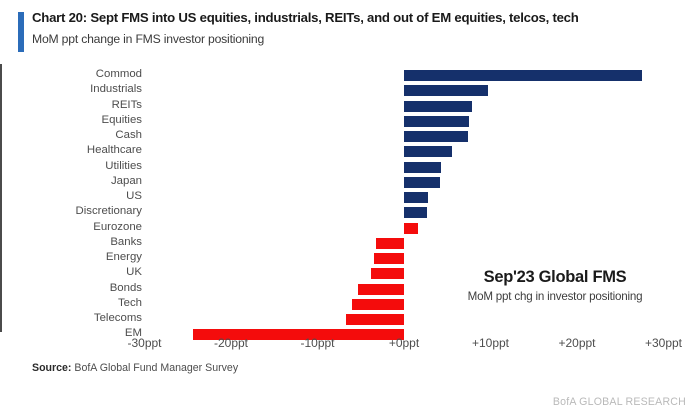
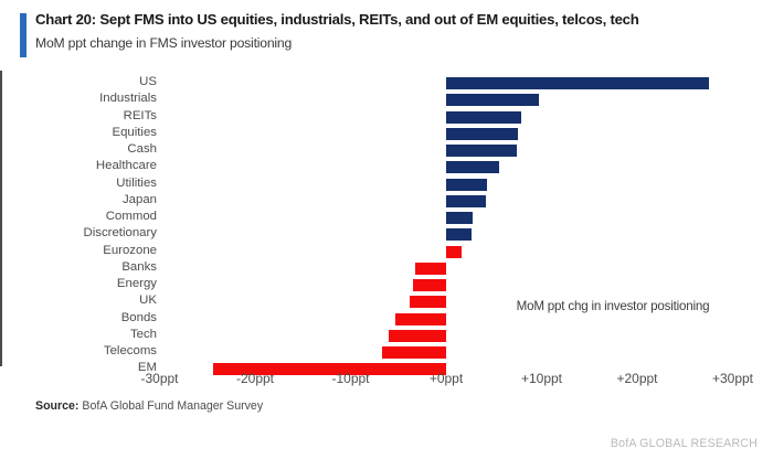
  Chart 20: Sept FMS into US equities, industrials, REITs, and out of EM equities, telcos, tech
  MoM ppt change in FMS investor positioning
- Commod
+ US
  Industrials
  REITs
  Equities
  Cash
  Healthcare
  Utilities
  Japan
- US
+ Commod
  Discretionary
  Eurozone
  Banks
  Energy
  UK
  Bonds
  Tech
  Telecoms
  EM
  -30ppt
  -20ppt
  -10ppt
  +0ppt
  +10ppt
  +20ppt
  +30ppt
- Sep'23 Global FMS
  MoM ppt chg in investor positioning
  Source: BofA Global Fund Manager Survey
  BofA GLOBAL RESEARCH
